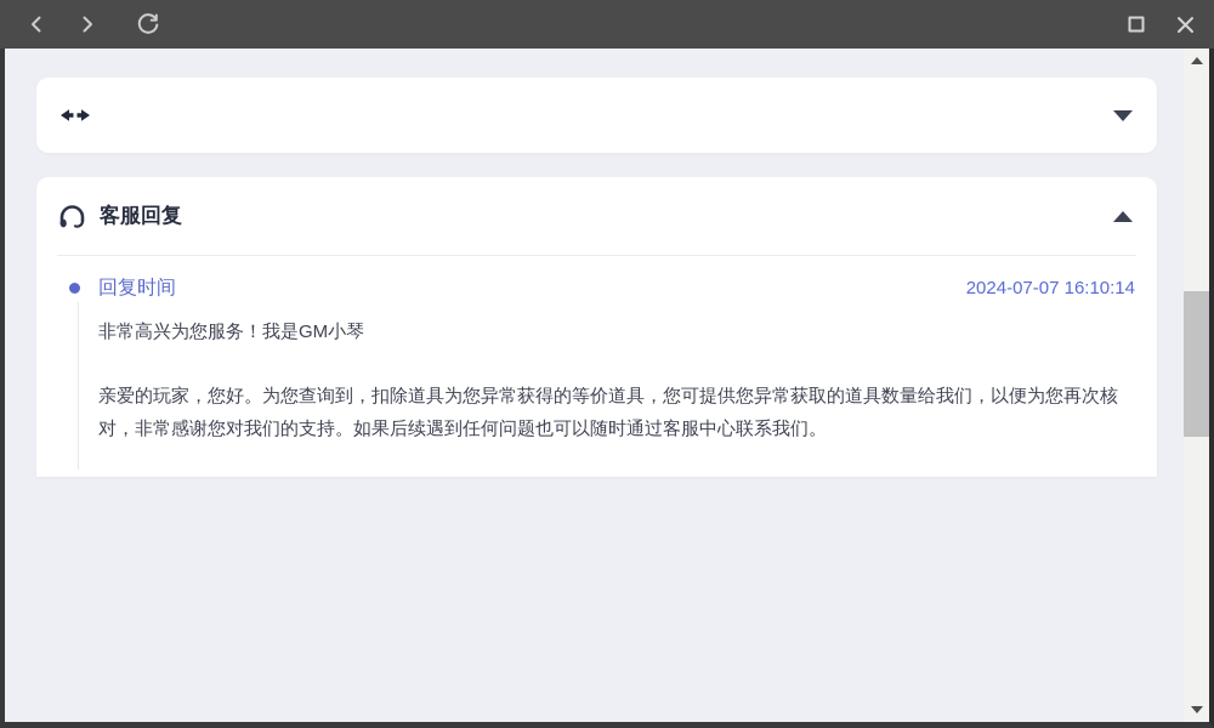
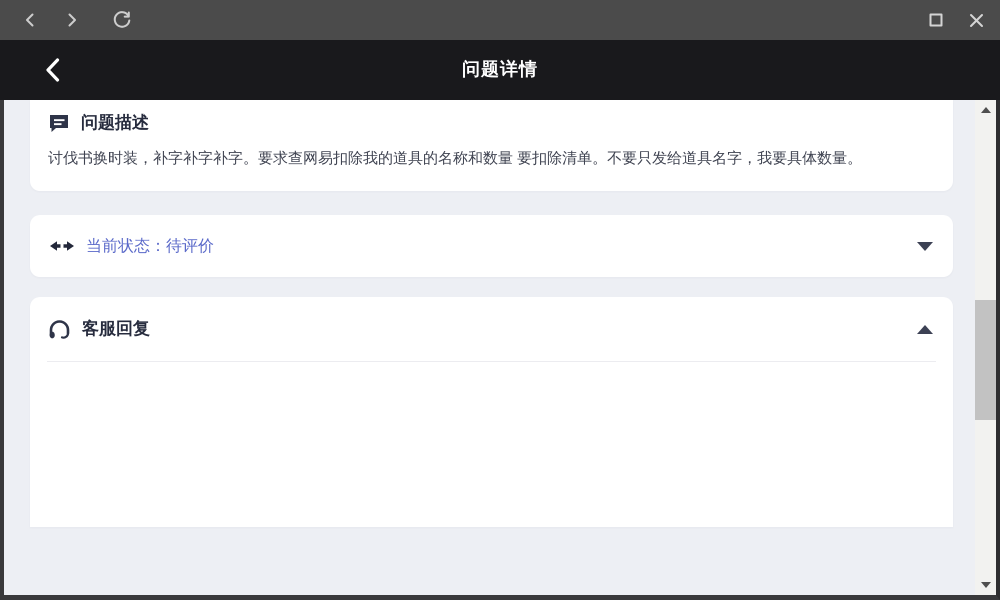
+ 问题详情
+ 问题描述
+ 讨伐书换时装，补字补字补字。要求查网易扣除我的道具的名称和数量 要扣除清单。不要只发给道具名字，我要具体数量。
+ 当前状态：待评价
  客服回复
- 回复时间
- 2024-07-07 16:10:14
- 非常高兴为您服务！我是GM小琴
- 亲爱的玩家，您好。为您查询到，扣除道具为您异常获得的等价道具，您可提供您异常获取的道具数量给我们，以便为您再次核对，非常感谢您对我们的支持。如果后续遇到任何问题也可以随时通过客服中心联系我们。
